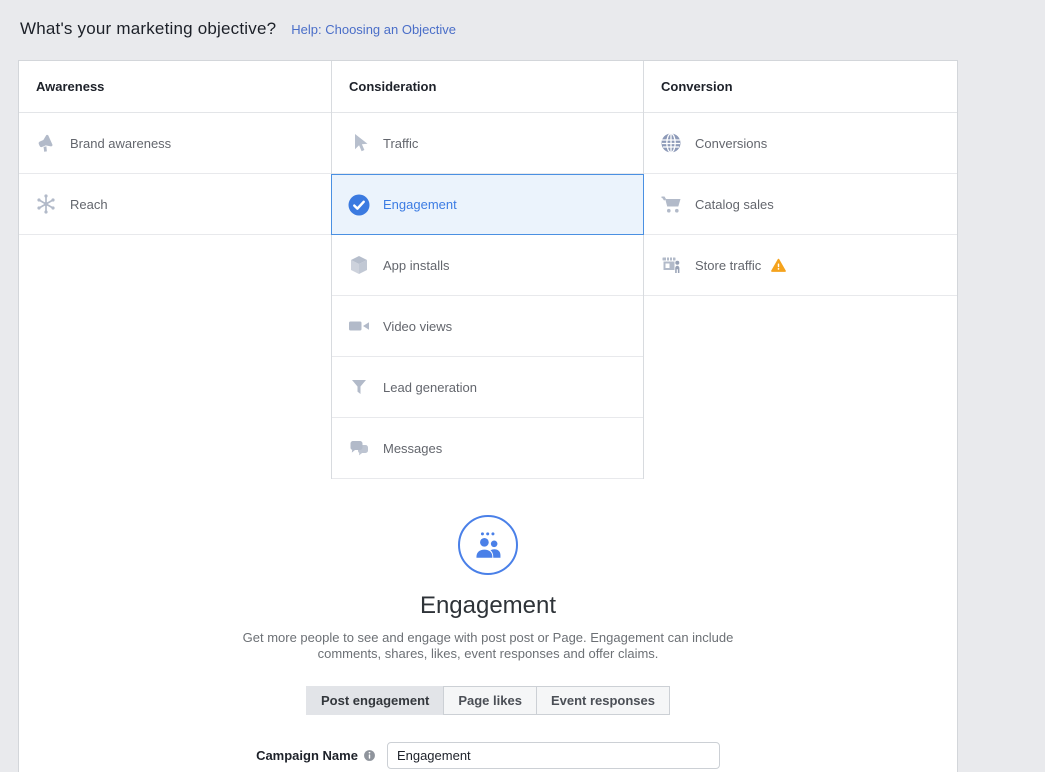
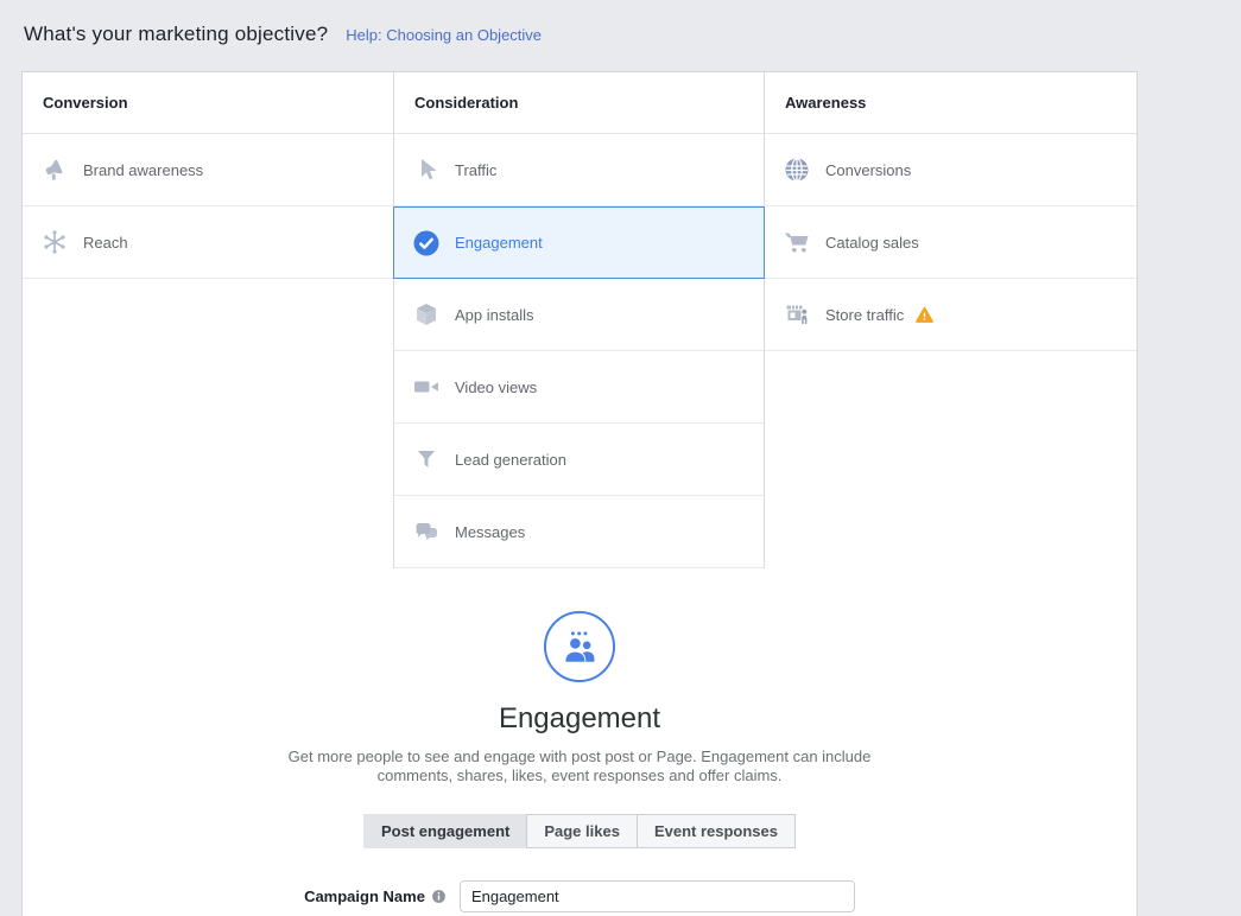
  What's your marketing objective?
  Help: Choosing an Objective
- Awareness
+ Conversion
  Brand awareness
  Reach
  Consideration
  Traffic
  Engagement
  App installs
  Video views
  Lead generation
  Messages
- Conversion
+ Awareness
  Conversions
  Catalog sales
  Store traffic
  Engagement
  Get more people to see and engage with post post or Page. Engagement can include comments, shares, likes, event responses and offer claims.
  Post engagement
  Page likes
  Event responses
  Campaign Name
  Engagement
